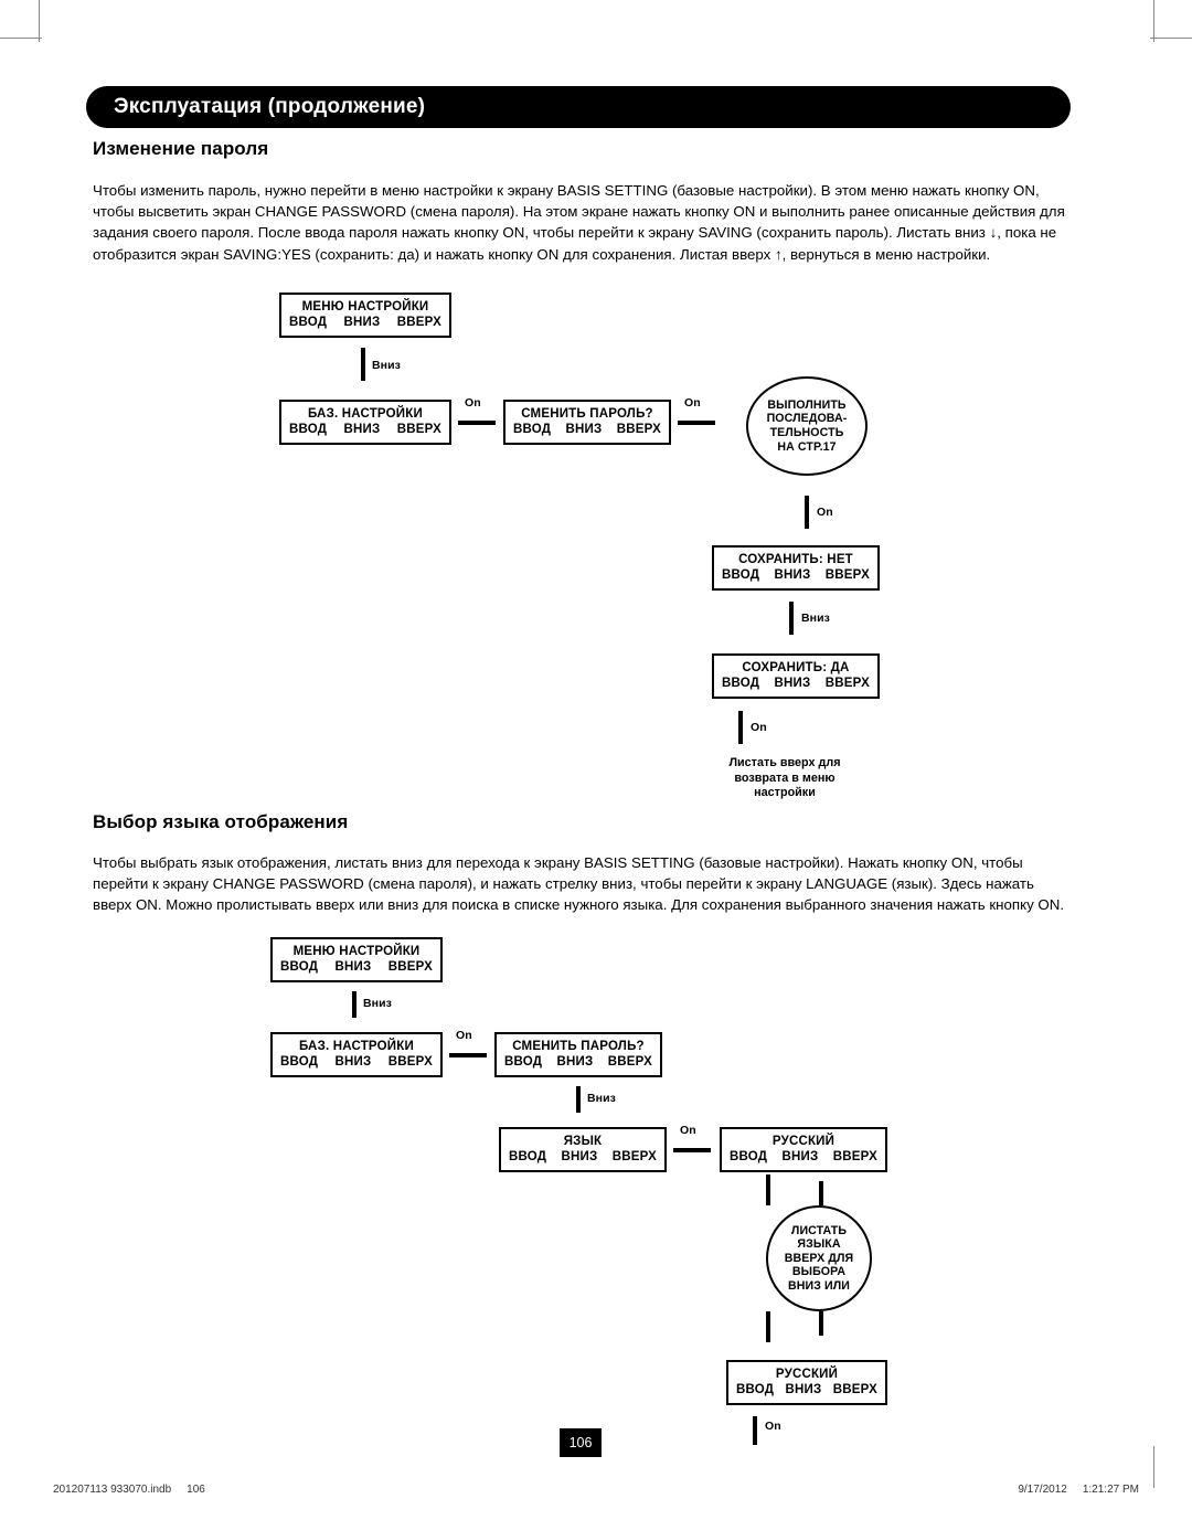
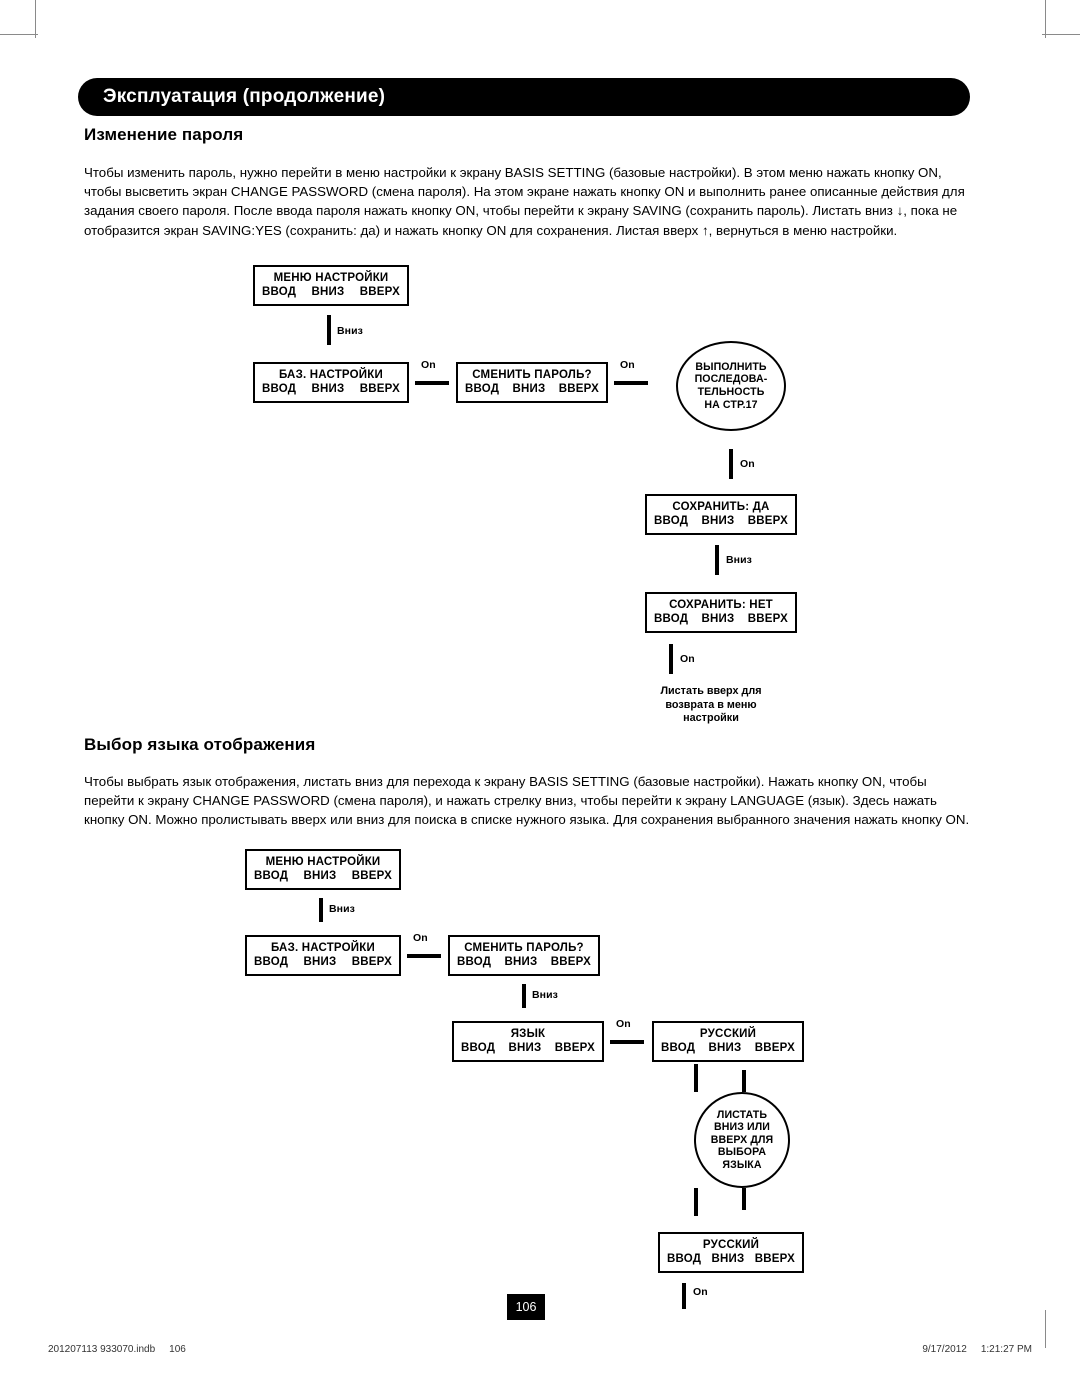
  Эксплуатация (продолжение)
  Изменение пароля
  Чтобы изменить пароль, нужно перейти в меню настройки к экрану BASIS SETTING (базовые настройки). В этом меню нажать кнопку ON, чтобы высветить экран CHANGE PASSWORD (смена пароля). На этом экране нажать кнопку ON и выполнить ранее описанные действия для задания своего пароля. После ввода пароля нажать кнопку ON, чтобы перейти к экрану SAVING (сохранить пароль). Листать вниз ↓, пока не отобразится экран SAVING:YES (сохранить: да) и нажать кнопку ON для сохранения. Листая вверх ↑, вернуться в меню настройки.
  МЕНЮ НАСТРОЙКИ
  ВВОД
  ВНИЗ
  ВВЕРХ
  Вниз
  БАЗ. НАСТРОЙКИ
  ВВОД
  ВНИЗ
  ВВЕРХ
  On
  СМЕНИТЬ ПАРОЛЬ?
  ВВОД
  ВНИЗ
  ВВЕРХ
  On
  ВЫПОЛНИТЬ
  ПОСЛЕДОВА-
  ТЕЛЬНОСТЬ
  НА СТР.17
  On
- СОХРАНИТЬ: НЕТ
+ СОХРАНИТЬ: ДА
  ВВОД
  ВНИЗ
  ВВЕРХ
  Вниз
- СОХРАНИТЬ: ДА
+ СОХРАНИТЬ: НЕТ
  ВВОД
  ВНИЗ
  ВВЕРХ
  On
  Листать вверх для
  возврата в меню
  настройки
  Выбор языка отображения
- Чтобы выбрать язык отображения, листать вниз для перехода к экрану BASIS SETTING (базовые настройки). Нажать кнопку ON, чтобы перейти к экрану CHANGE PASSWORD (смена пароля), и нажать стрелку вниз, чтобы перейти к экрану LANGUAGE (язык). Здесь нажать вверх ON. Можно пролистывать вверх или вниз для поиска в списке нужного языка. Для сохранения выбранного значения нажать кнопку ON.
+ Чтобы выбрать язык отображения, листать вниз для перехода к экрану BASIS SETTING (базовые настройки). Нажать кнопку ON, чтобы перейти к экрану CHANGE PASSWORD (смена пароля), и нажать стрелку вниз, чтобы перейти к экрану LANGUAGE (язык). Здесь нажать кнопку ON. Можно пролистывать вверх или вниз для поиска в списке нужного языка. Для сохранения выбранного значения нажать кнопку ON.
  МЕНЮ НАСТРОЙКИ
  ВВОД
  ВНИЗ
  ВВЕРХ
  Вниз
  БАЗ. НАСТРОЙКИ
  ВВОД
  ВНИЗ
  ВВЕРХ
  On
  СМЕНИТЬ ПАРОЛЬ?
  ВВОД
  ВНИЗ
  ВВЕРХ
  Вниз
  ЯЗЫК
  ВВОД
  ВНИЗ
  ВВЕРХ
  On
  РУССКИЙ
  ВВОД
  ВНИЗ
  ВВЕРХ
  ЛИСТАТЬ
- ЯЗЫКА
+ ВНИЗ ИЛИ
  ВВЕРХ ДЛЯ
  ВЫБОРА
- ВНИЗ ИЛИ
+ ЯЗЫКА
  РУССКИЙ
  ВВОД
  ВНИЗ
  ВВЕРХ
  On
  106
  201207113 933070.indb 106
  9/17/2012 1:21:27 PM
